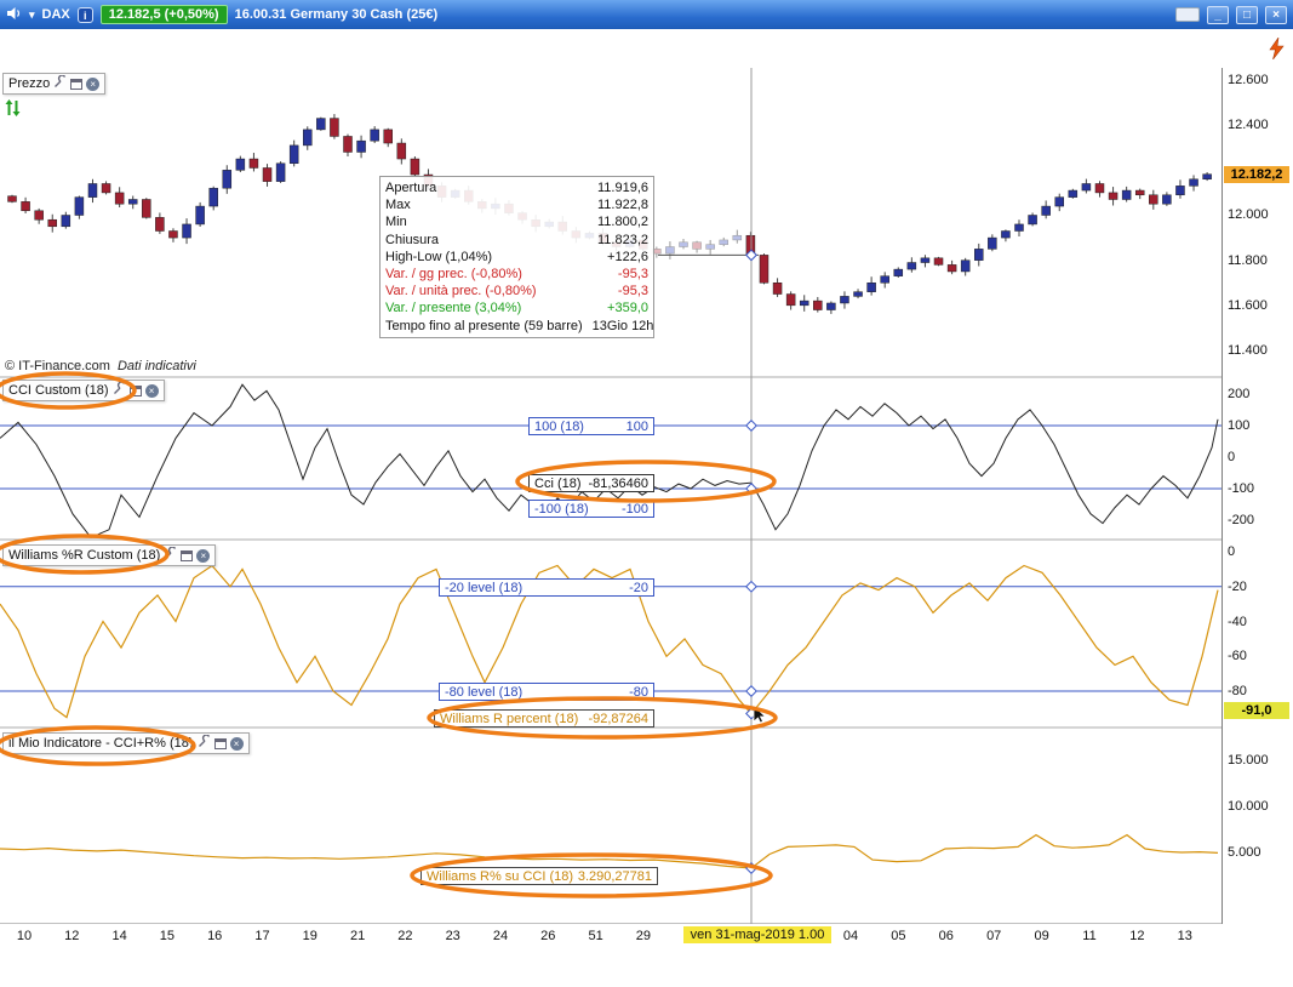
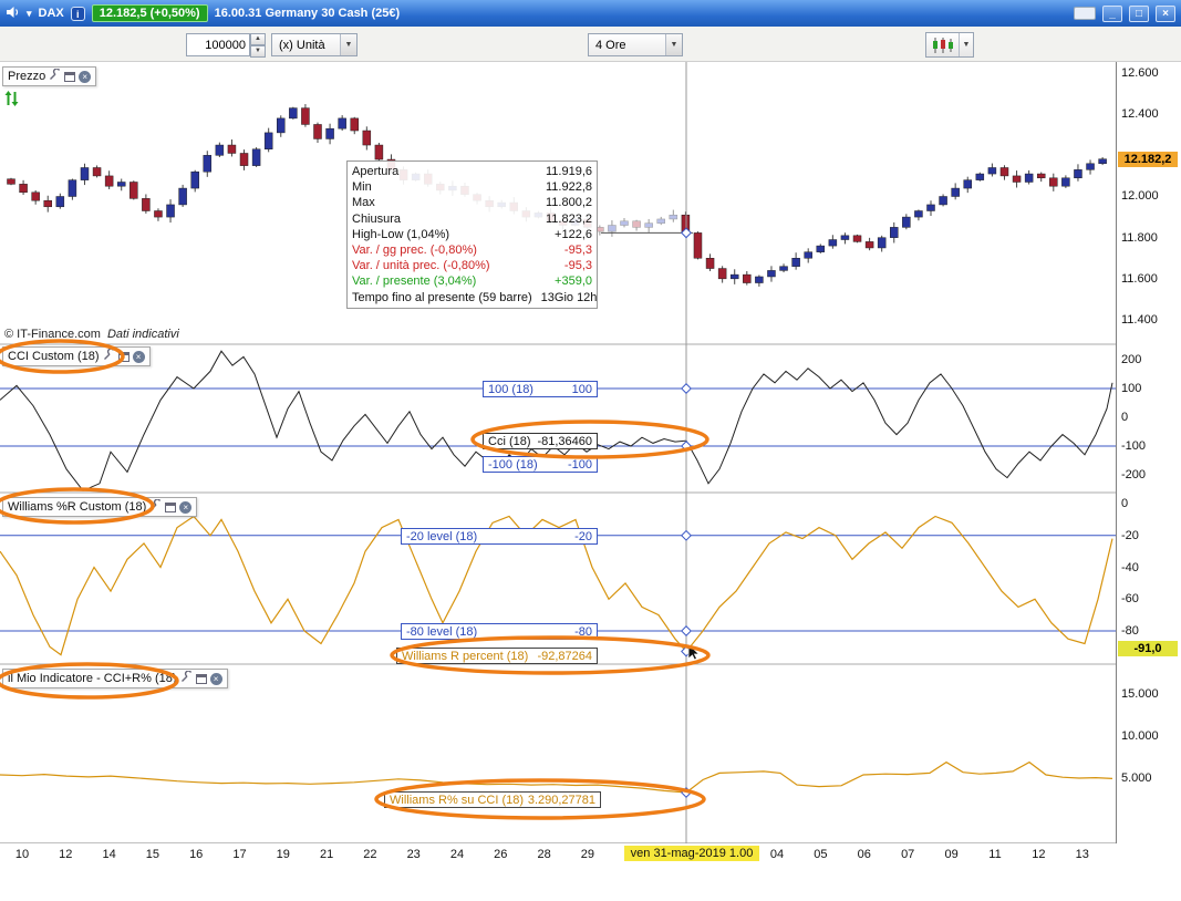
  ▾
  DAX
  i
  12.182,5 (+0,50%)
  16.00.31 Germany 30 Cash (25€)
  _
  □
  ×
+ 100000
+ (x) Unità
+ 4 Ore
  Prezzo
  ×
  Apertura
  11.919,6
- Max
+ Min
  11.922,8
- Min
+ Max
  11.800,2
  Chiusura
  11.823,2
  High-Low (1,04%)
  +122,6
  Var. / gg prec. (-0,80%)
  -95,3
  Var. / unità prec. (-0,80%)
  -95,3
  Var. / presente (3,04%)
  +359,0
  Tempo fino al presente (59 barre)
  13Gio 12h
  © IT-Finance.com Dati indicativi
  CCI Custom (18)
  ×
  100 (18)
  100
  Cci (18)
  -81,36460
  -100 (18)
  -100
  Williams %R Custom (18)
  ×
  -20 level (18)
  -20
  -80 level (18)
  -80
  Williams R percent (18)
  -92,87264
  il Mio Indicatore - CCI+R% (18
  ×
  Williams R% su CCI (18)
  3.290,27781
  12.182,2
  -91,0
  12.600
  12.400
  12.000
  11.800
  11.600
  11.400
  200
  100
  0
  -100
  -200
  0
  -20
  -40
  -60
  -80
  15.000
  10.000
  5.000
  ven 31-mag-2019 1.00
  10
  12
  14
  15
  16
  17
  19
  21
  22
  23
  24
  26
- 51
+ 28
  29
  04
  05
  06
  07
  09
  11
  12
  13
